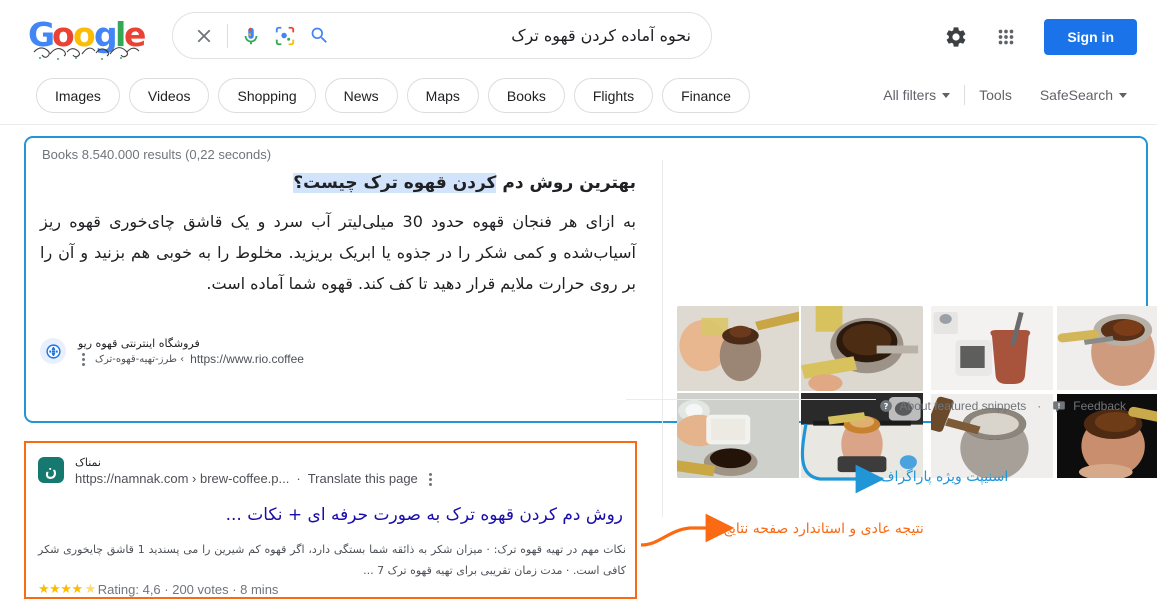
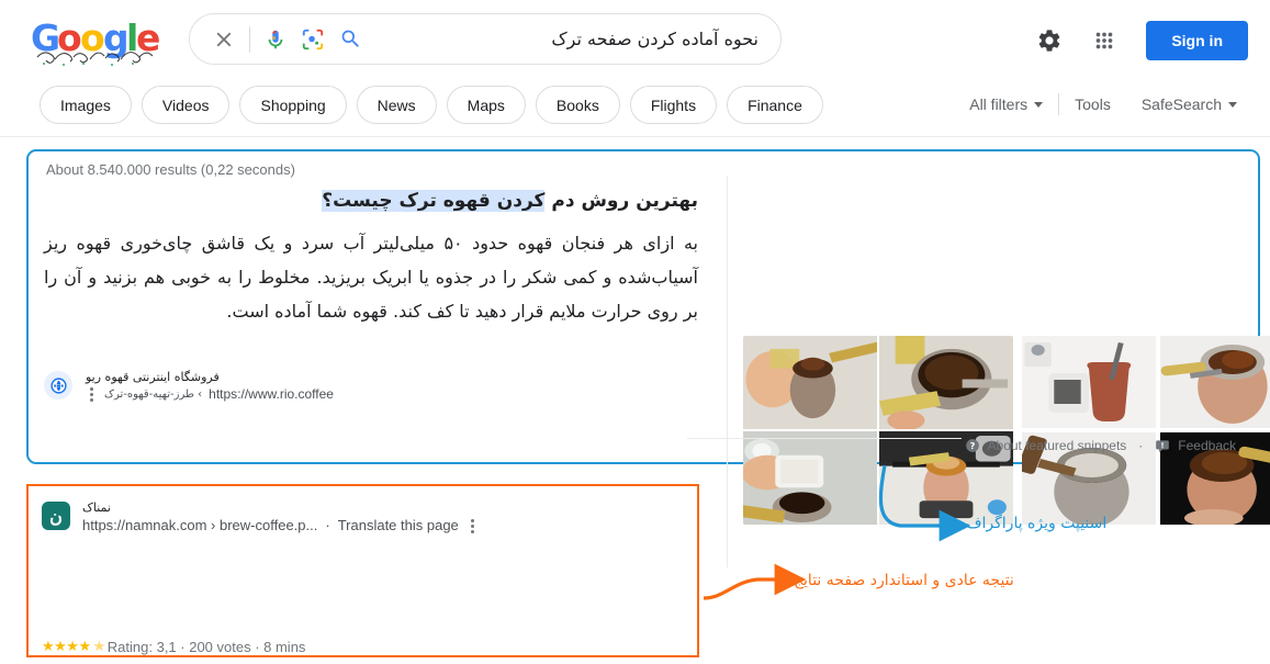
  G
  o
  o
  g
  l
  e
- نحوه آماده کردن قهوه ترک
+ نحوه آماده کردن صفحه ترک
  Sign in
  Images
  Videos
  Shopping
  News
  Maps
  Books
  Flights
  Finance
  All filters
  Tools
  SafeSearch
- Books 8.540.000 results (0,22 seconds)
+ About 8.540.000 results (0,22 seconds)
  بهترین روش دم کردن قهوه ترک چیست؟
- به ازای هر فنجان قهوه حدود 30 میلی‌لیتر آب سرد و یک قاشق چای‌خوری قهوه ریز آسیابشده و کمی شکر را در جذوه یا ابریک بریزید. مخلوط را به خوبی هم بزنید و آن را بر روی حرارت ملایم قرار دهید تا کف کند. قهوه شما آماده است.
+ به ازای هر فنجان قهوه حدود ۵۰ میلی‌لیتر آب سرد و یک قاشق چای‌خوری قهوه ریز آسیابشده و کمی شکر را در جذوه یا ابریک بریزید. مخلوط را به خوبی هم بزنید و آن را بر روی حرارت ملایم قرار دهید تا کف کند. قهوه شما آماده است.
  فروشگاه اینترنتی قهوه ریو
  › طرز-تهیه-قهوه-ترک
  https://www.rio.coffee
  ?
  About featured snippets
  ·
  Feedback
  ن
  نمناک
  https://namnak.com › brew-coffee.p...
  ·
  Translate this page
- روش دم کردن قهوه ترک به صورت حرفه ای + نکات ...
- نکات مهم در تهیه قهوه ترک: · میزان شکر به ذائقه شما بستگی دارد، اگر قهوه کم شیرین را می پسندید 1 قاشق چایخوری شکر کافی است. · مدت زمان تقریبی برای تهیه قهوه ترک 7 ...
  ★★★★
  ★
- Rating: 4,6 · 200 votes · 8 mins
+ Rating: 3,1 · 200 votes · 8 mins
  اسنیپت ویژه پاراگراف
  نتیجه عادی و استاندارد صفحه نتایج
